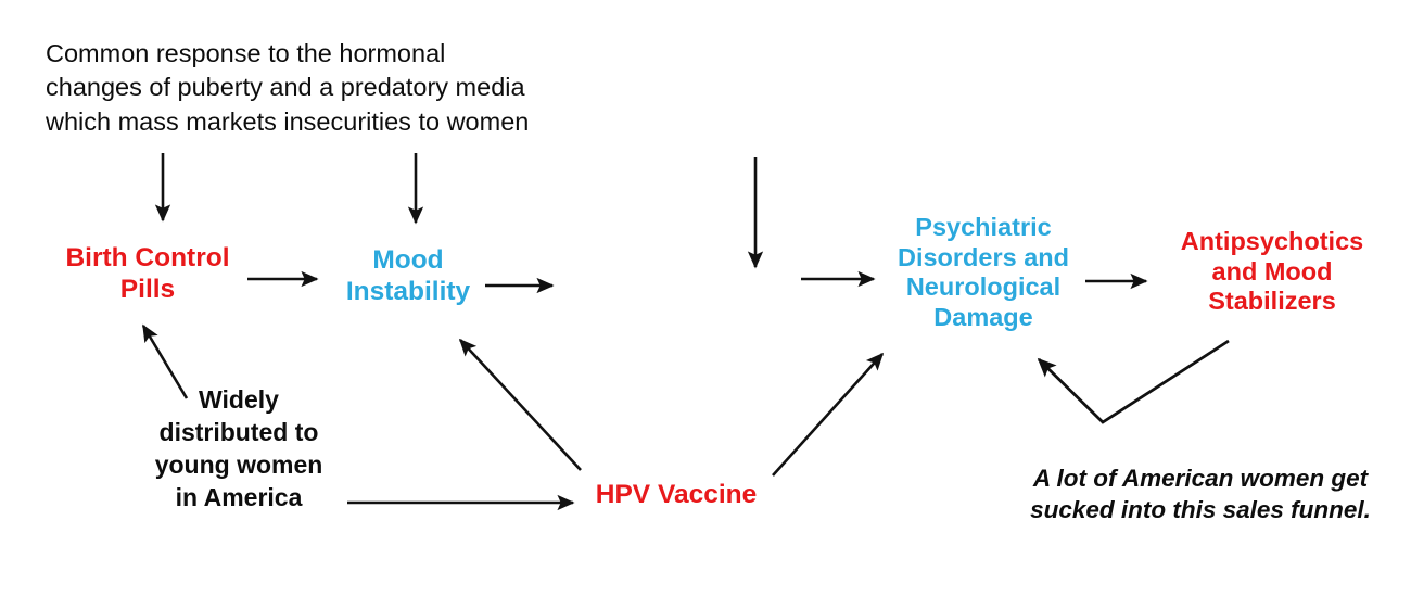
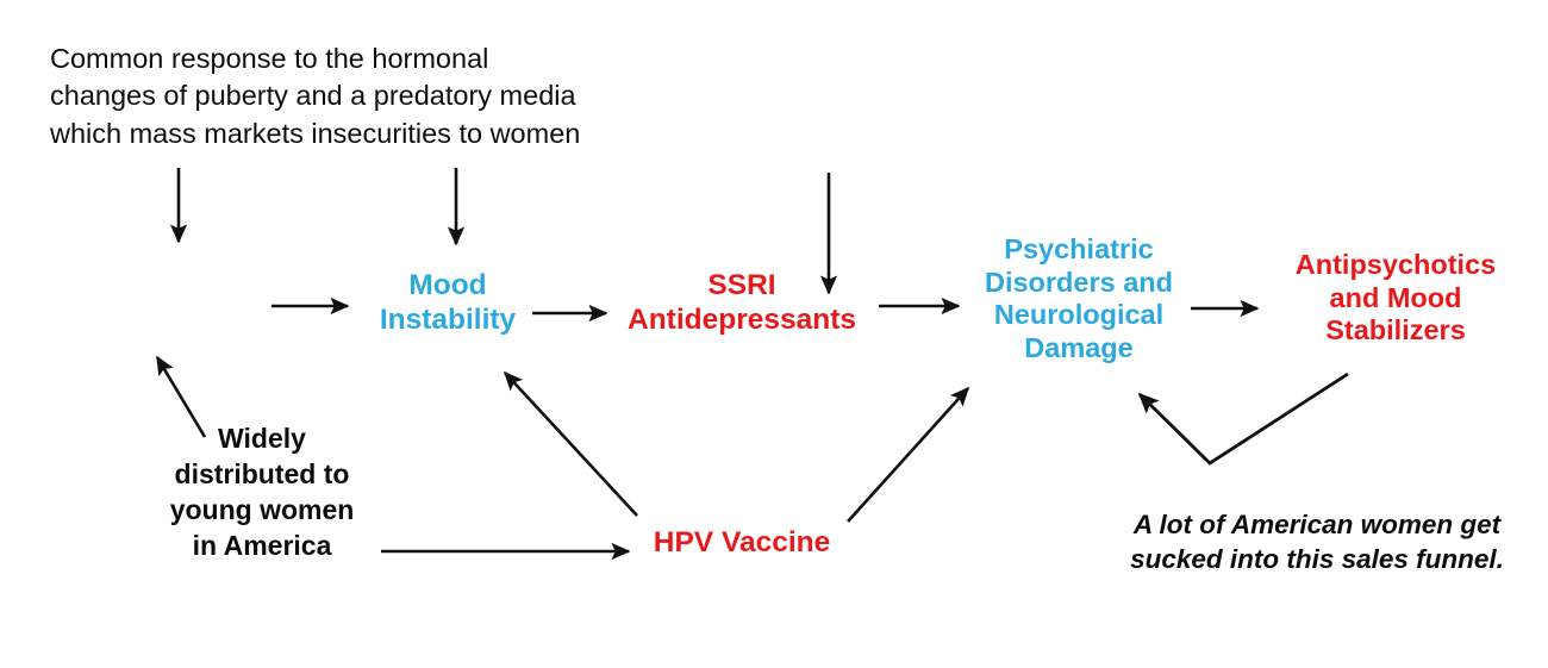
  Common response to the hormonal
  changes of puberty and a predatory media
  which mass markets insecurities to women
  Widely
  distributed to
  young women
  in America
  A lot of American women get
  sucked into this sales funnel.
- Birth Control
- Pills
  Mood
  Instability
+ SSRI
+ Antidepressants
  Psychiatric
  Disorders and
  Neurological
  Damage
  Antipsychotics
  and Mood
  Stabilizers
  HPV Vaccine
